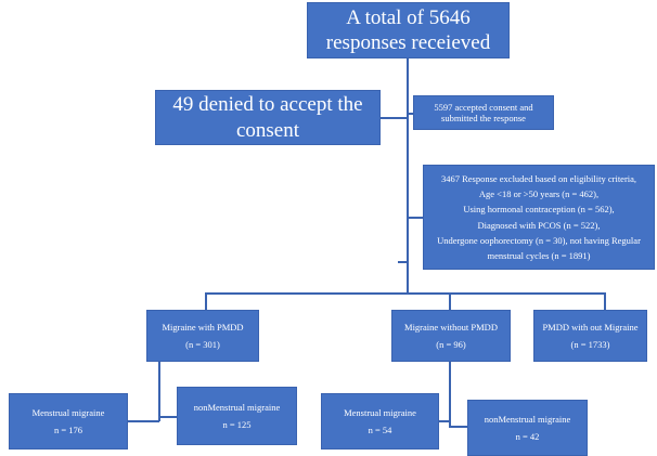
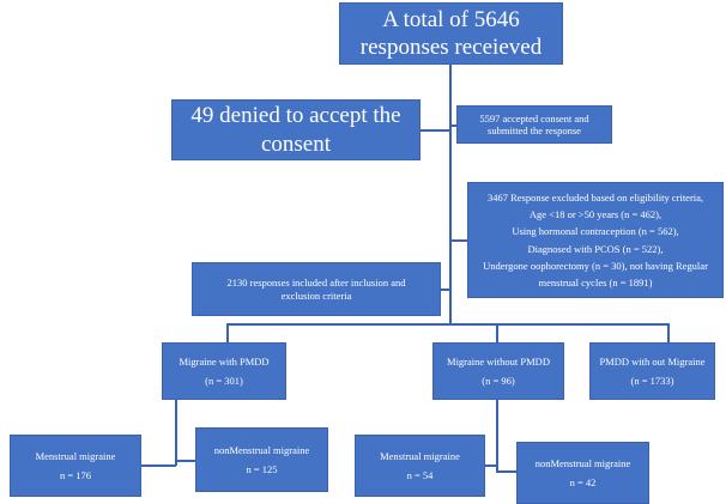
  A total of 5646
  responses receieved
  49 denied to accept the
  consent
  5597 accepted consent and
  submitted the response
  3467 Response excluded based on eligibility criteria,
  Age <18 or >50 years (n = 462),
  Using hormonal contraception (n = 562),
  Diagnosed with PCOS (n = 522),
  Undergone oophorectomy (n = 30), not having Regular menstrual cycles (n = 1891)
+ 2130 responses included after inclusion and
+ exclusion criteria
  Migraine with PMDD
  (n = 301)
  Migraine without PMDD
  (n = 96)
  PMDD with out Migraine
  (n = 1733)
  Menstrual migraine
  n = 176
  nonMenstrual migraine
  n = 125
  Menstrual migraine
  n = 54
  nonMenstrual migraine
  n = 42
